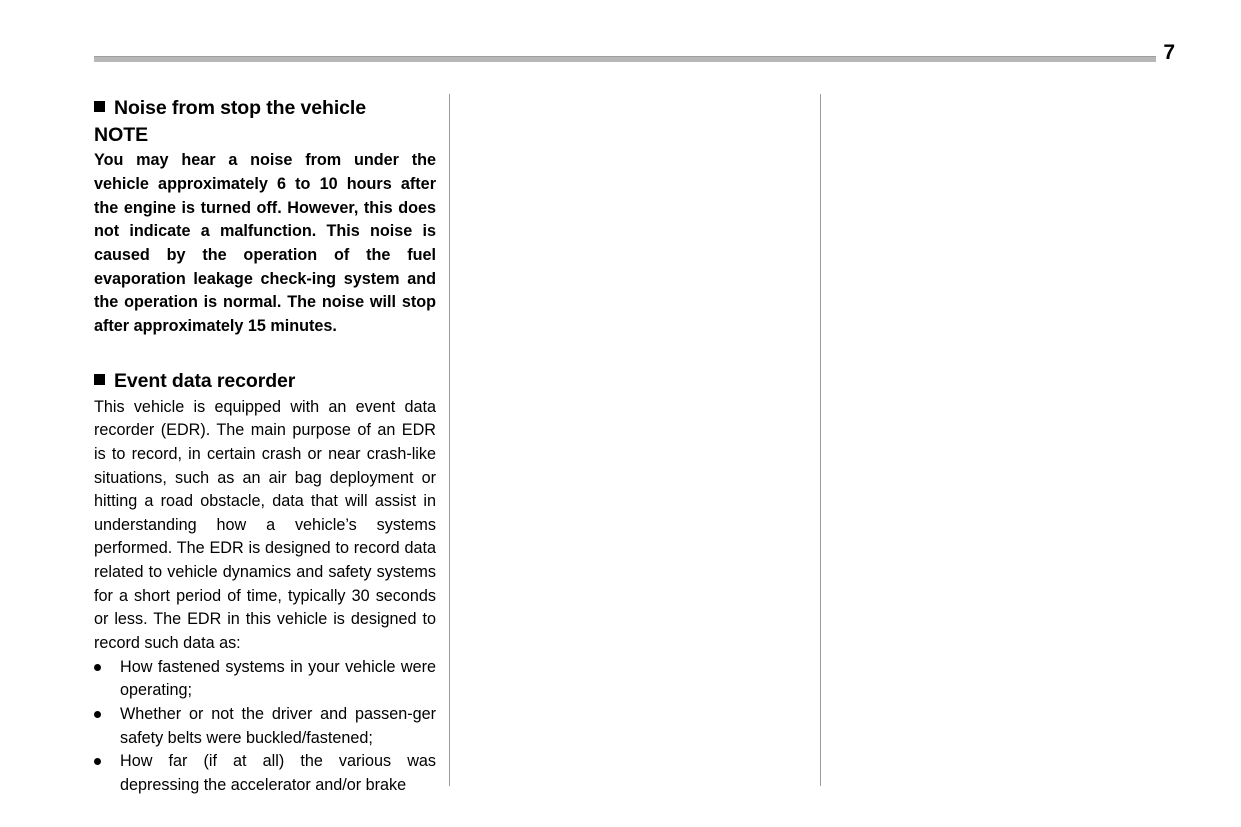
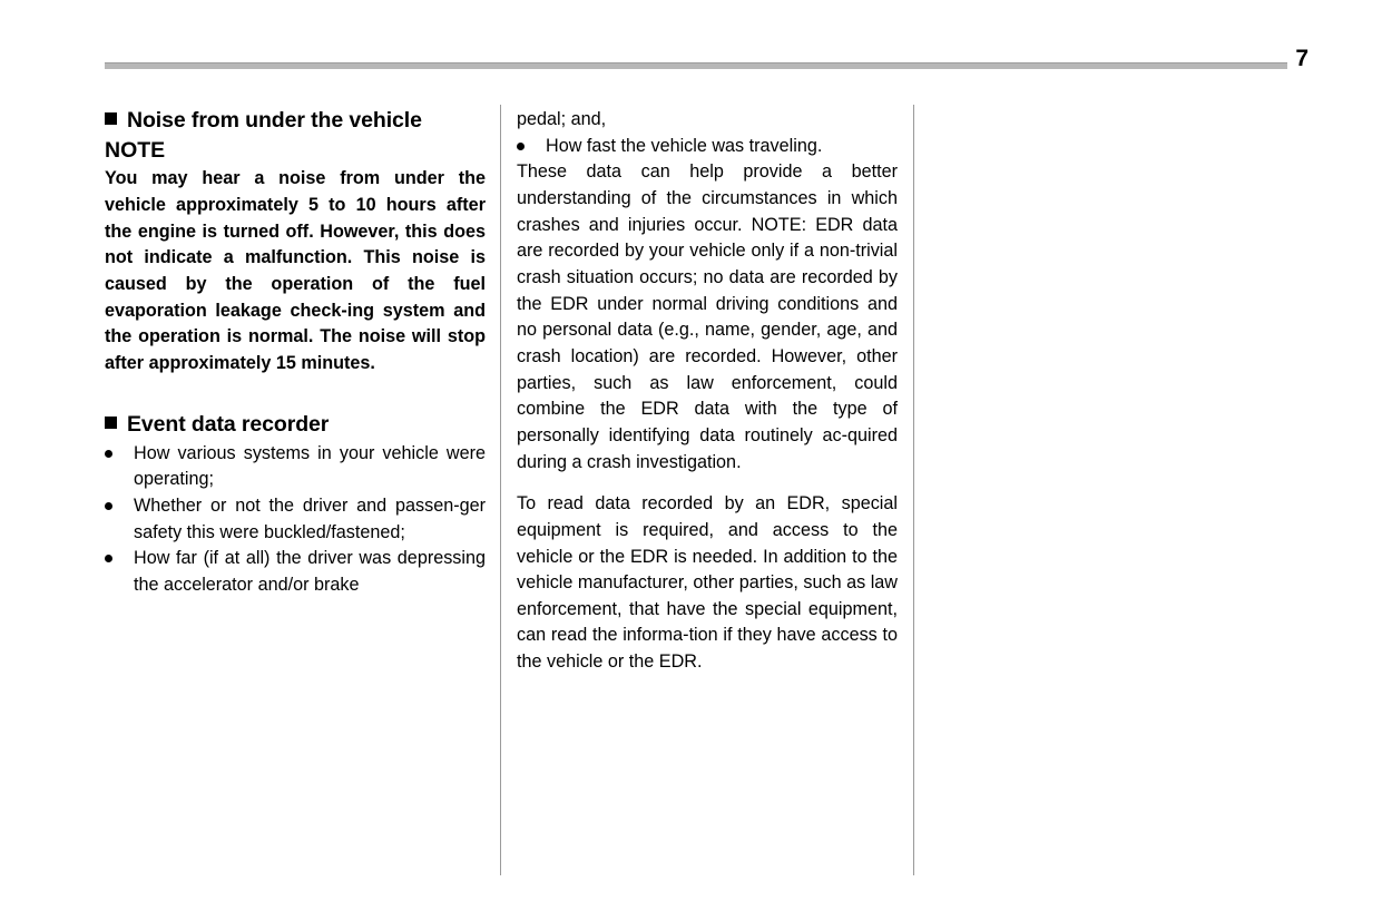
  7
- Noise from stop the vehicle
+ Noise from under the vehicle
  NOTE
- You may hear a noise from under the vehicle approximately 6 to 10 hours after the engine is turned off. However, this does not indicate a malfunction. This noise is caused by the operation of the fuel evaporation leakage check-ing system and the operation is normal. The noise will stop after approximately 15 minutes.
+ You may hear a noise from under the vehicle approximately 5 to 10 hours after the engine is turned off. However, this does not indicate a malfunction. This noise is caused by the operation of the fuel evaporation leakage check-ing system and the operation is normal. The noise will stop after approximately 15 minutes.
  Event data recorder
- This vehicle is equipped with an event data recorder (EDR). The main purpose of an EDR is to record, in certain crash or near crash-like situations, such as an air bag deployment or hitting a road obstacle, data that will assist in understanding how a vehicle’s systems performed. The EDR is designed to record data related to vehicle dynamics and safety systems for a short period of time, typically 30 seconds or less. The EDR in this vehicle is designed to record such data as:
- How fastened systems in your vehicle were operating;
+ How various systems in your vehicle were operating;
- Whether or not the driver and passen-ger safety belts were buckled/fastened;
+ Whether or not the driver and passen-ger safety this were buckled/fastened;
- How far (if at all) the various was depressing the accelerator and/or brake
+ How far (if at all) the driver was depressing the accelerator and/or brake
+ pedal; and,
+ How fast the vehicle was traveling.
+ These data can help provide a better understanding of the circumstances in which crashes and injuries occur. NOTE: EDR data are recorded by your vehicle only if a non-trivial crash situation occurs; no data are recorded by the EDR under normal driving conditions and no personal data (e.g., name, gender, age, and crash location) are recorded. However, other parties, such as law enforcement, could combine the EDR data with the type of personally identifying data routinely ac-quired during a crash investigation.
+ To read data recorded by an EDR, special equipment is required, and access to the vehicle or the EDR is needed. In addition to the vehicle manufacturer, other parties, such as law enforcement, that have the special equipment, can read the informa-tion if they have access to the vehicle or the EDR.
